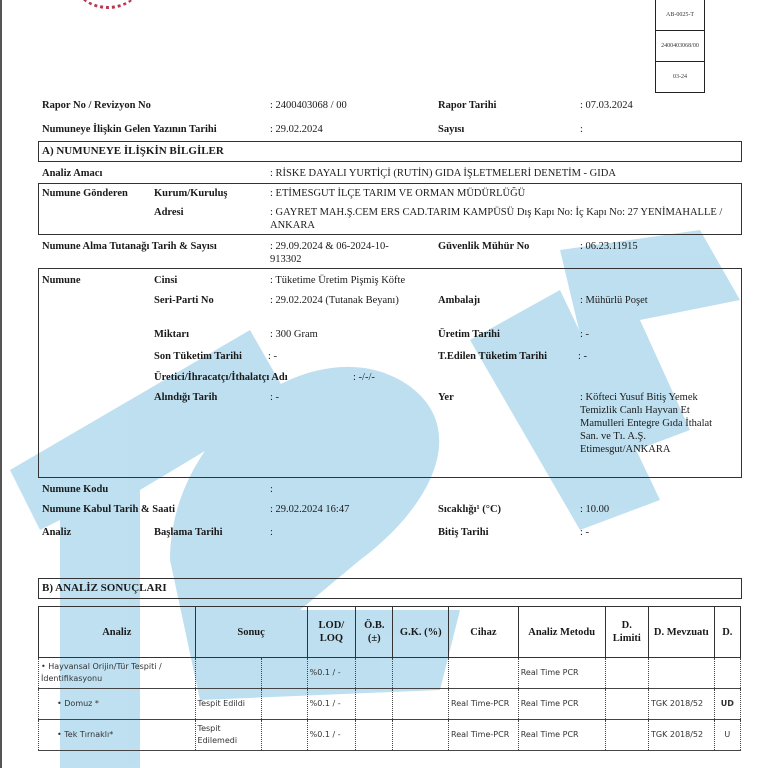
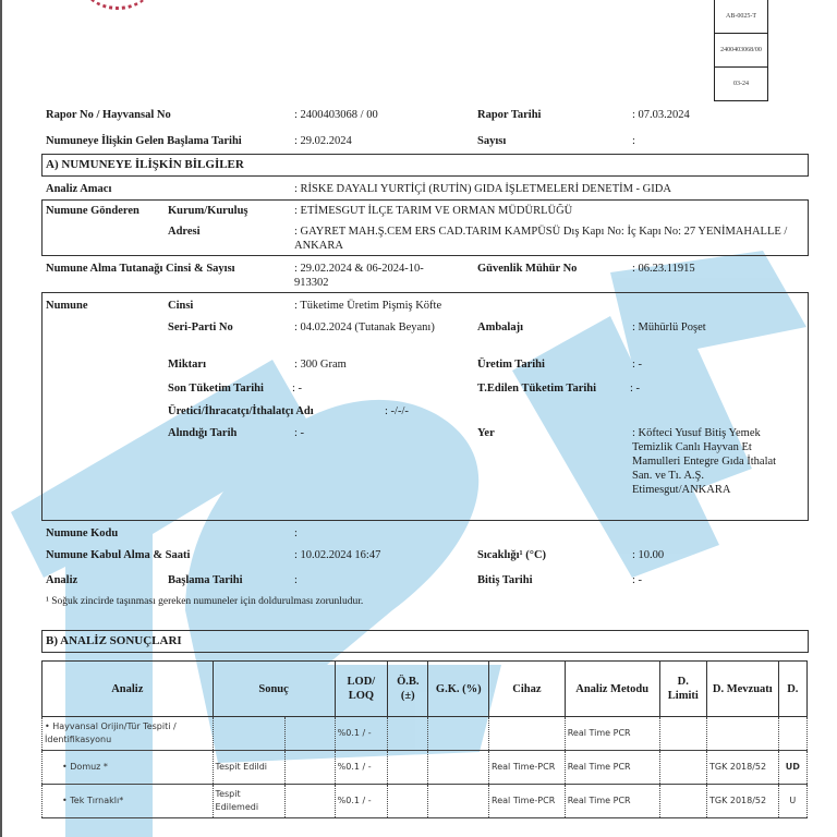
- Rapor No / Revizyon No
+ Rapor No / Hayvansal No
  : 2400403068 / 00
  Rapor Tarihi
  : 07.03.2024
- Numuneye İlişkin Gelen Yazının Tarihi
+ Numuneye İlişkin Gelen Başlama Tarihi
  : 29.02.2024
  Sayısı
  :
  A) NUMUNEYE İLİŞKİN BİLGİLER
  Analiz Amacı
  : RİSKE DAYALI YURTİÇİ (RUTİN) GIDA İŞLETMELERİ DENETİM - GIDA
  Numune Gönderen
  Kurum/Kuruluş
  : ETİMESGUT İLÇE TARIM VE ORMAN MÜDÜRLÜĞÜ
  Adresi
  : GAYRET MAH.Ş.CEM ERS CAD.TARIM KAMPÜSÜ Dış Kapı No: İç Kapı No: 27 YENİMAHALLE / ANKARA
- Numune Alma Tutanağı Tarih & Sayısı
+ Numune Alma Tutanağı Cinsi & Sayısı
- : 29.09.2024 & 06-2024-10-913302
+ : 29.02.2024 & 06-2024-10-913302
  Güvenlik Mühür No
  : 06.23.11915
  Numune
  Cinsi
  : Tüketime Üretim Pişmiş Köfte
  Seri-Parti No
- : 29.02.2024 (Tutanak Beyanı)
+ : 04.02.2024 (Tutanak Beyanı)
  Ambalajı
  : Mühürlü Poşet
  Miktarı
  : 300 Gram
  Üretim Tarihi
  : -
  Son Tüketim Tarihi
  : -
  T.Edilen Tüketim Tarihi
  : -
  Üretici/İhracatçı/İthalatçı Adı
  : -/-/-
  Alındığı Tarih
  : -
  Yer
  : Köfteci Yusuf Bitiş Yemek Temizlik Canlı Hayvan Et Mamulleri Entegre Gıda İthalat San. ve Tı. A.Ş. Etimesgut/ANKARA
  Numune Kodu
  :
- Numune Kabul Tarih & Saati
+ Numune Kabul Alma & Saati
- : 29.02.2024 16:47
+ : 10.02.2024 16:47
  Sıcaklığı¹ (°C)
  : 10.00
  Analiz
  Başlama Tarihi
  :
  Bitiş Tarihi
  : -
+ ¹ Soğuk zincirde taşınması gereken numuneler için doldurulması zorunludur.
  B) ANALİZ SONUÇLARI
  Analiz	Sonuç	LOD/ LOQ	Ö.B. (±)	G.K. (%)	Cihaz	Analiz Metodu	D. Limiti	D. Mevzuatı	D.
  • Hayvansal Orijin/Tür Tespiti /İdentifikasyonu			%0.1 / -				Real Time PCR
  • Domuz *	Tespit Edildi		%0.1 / -			Real Time-PCR	Real Time PCR		TGK 2018/52	UD
  • Tek Tırnaklı*	Tespit Edilemedi		%0.1 / -			Real Time-PCR	Real Time PCR		TGK 2018/52	U
